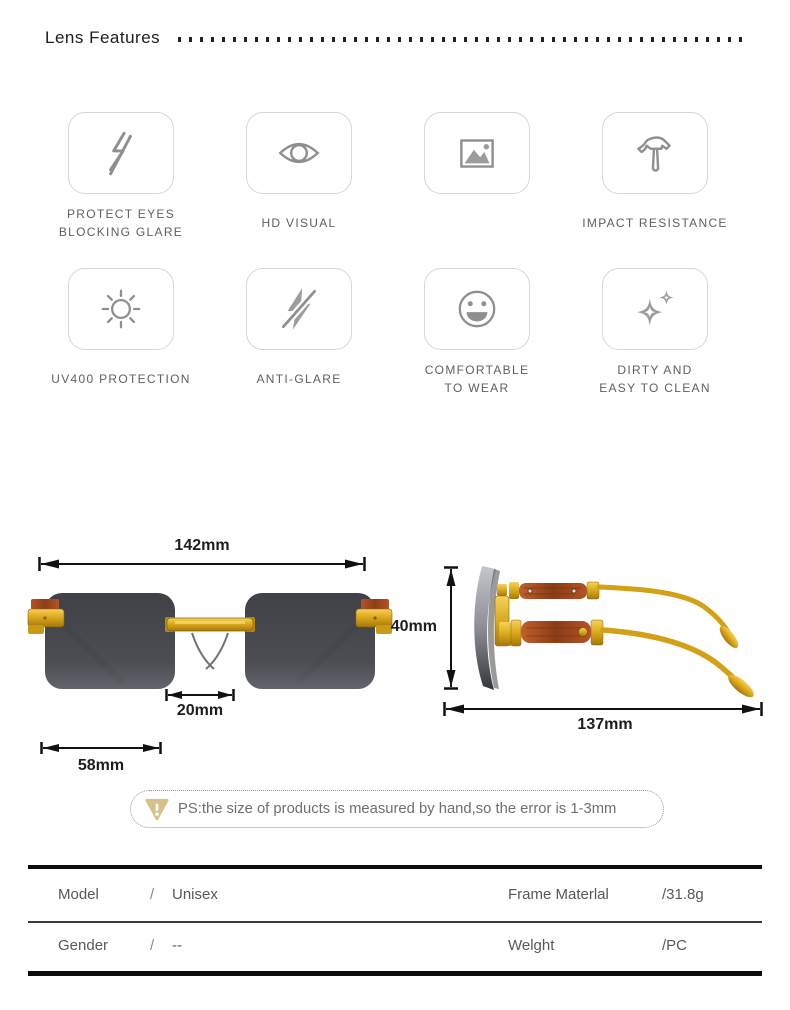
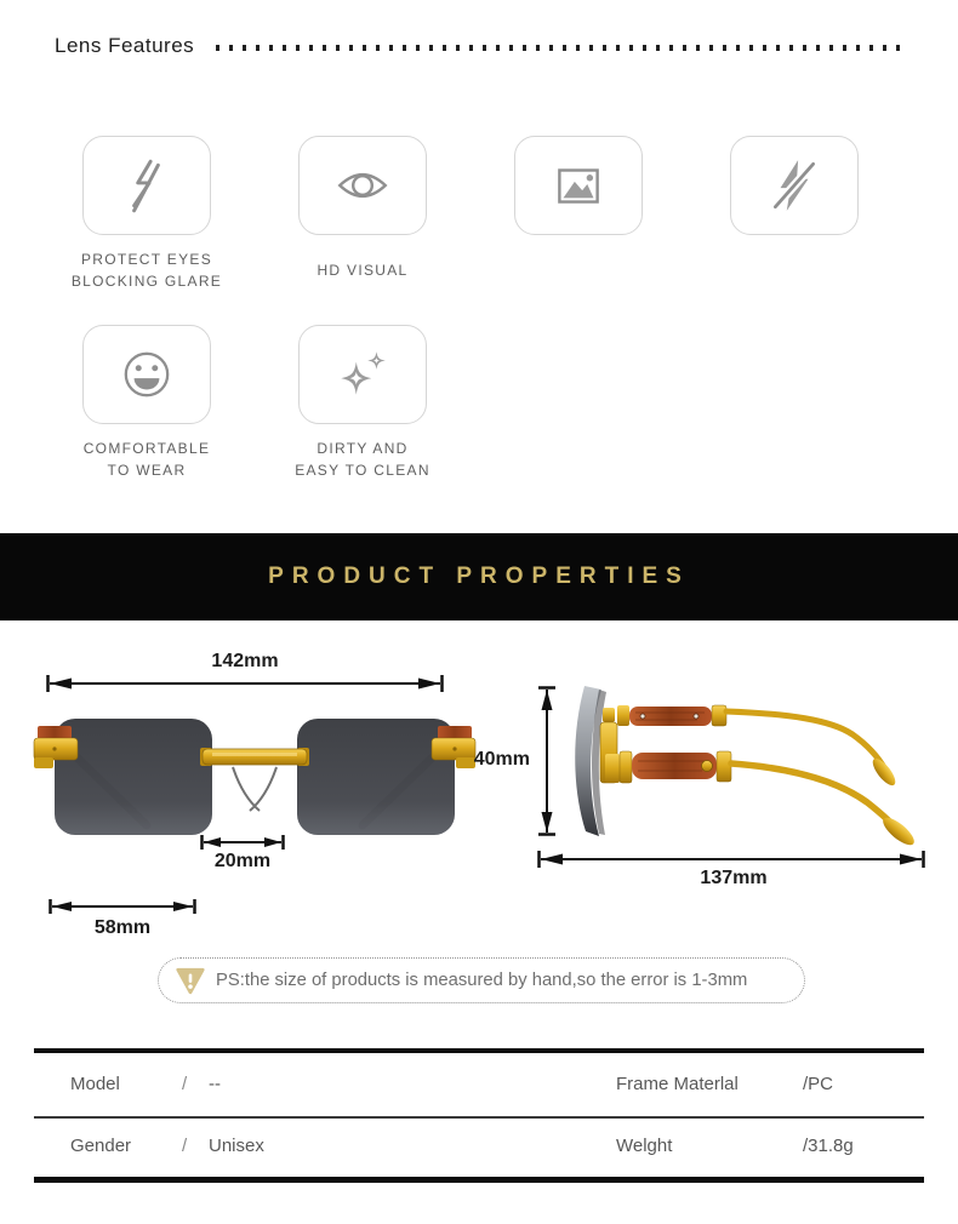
  Lens Features
  PROTECT EYES
  BLOCKING GLARE
  HD VISUAL
- IMPACT RESISTANCE
- UV400 PROTECTION
- ANTI-GLARE
  COMFORTABLE
  TO WEAR
  DIRTY AND
  EASY TO CLEAN
+ PRODUCT PROPERTIES
  142mm
  20mm
  58mm
  40mm
  137mm
  PS:the size of products is measured by hand,so the error is 1-3mm
  Model
  /
- Unisex
+ --
  Frame Materlal
- /31.8g
+ /PC
  Gender
  /
- --
+ Unisex
  Welght
- /PC
+ /31.8g
